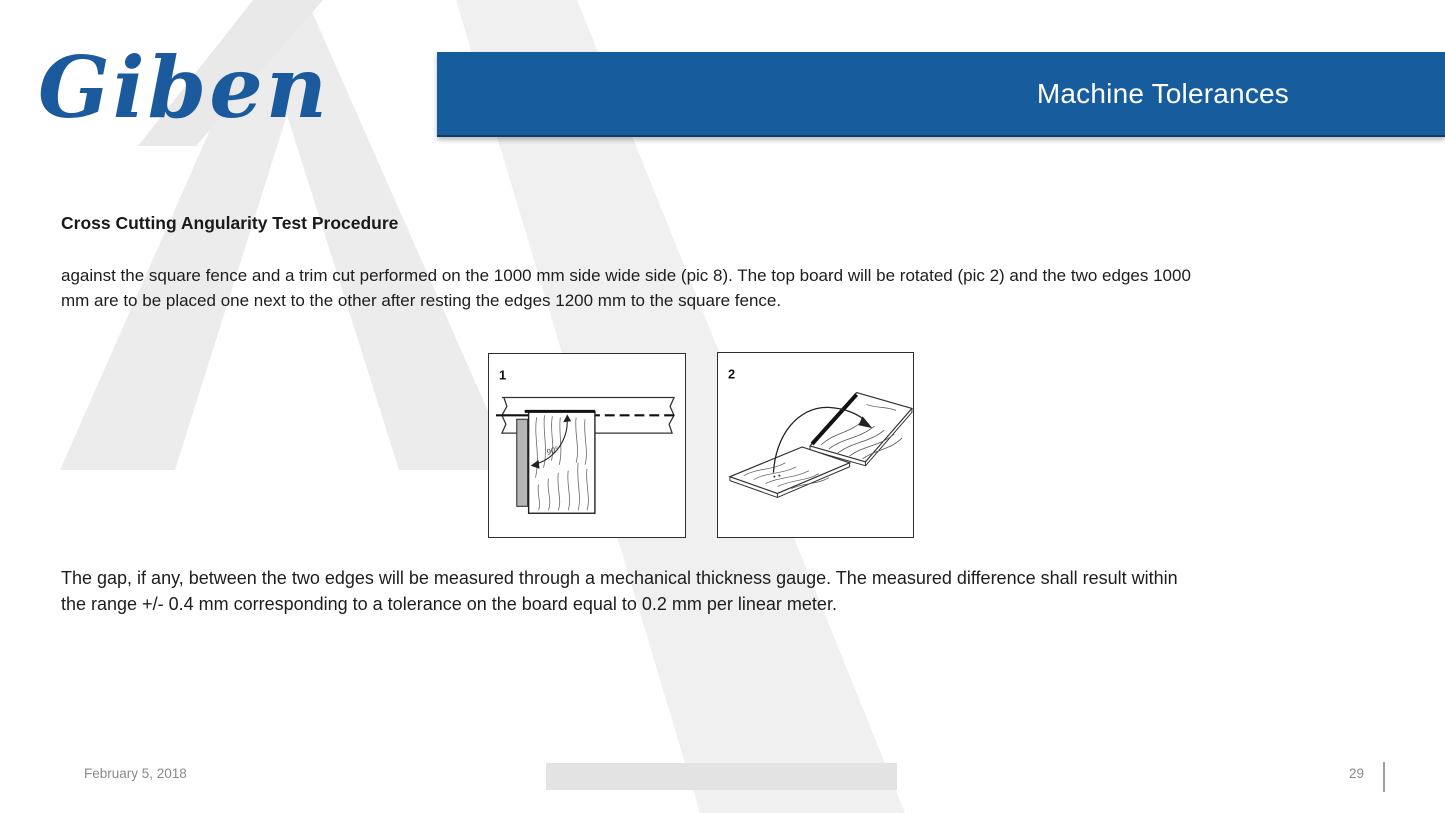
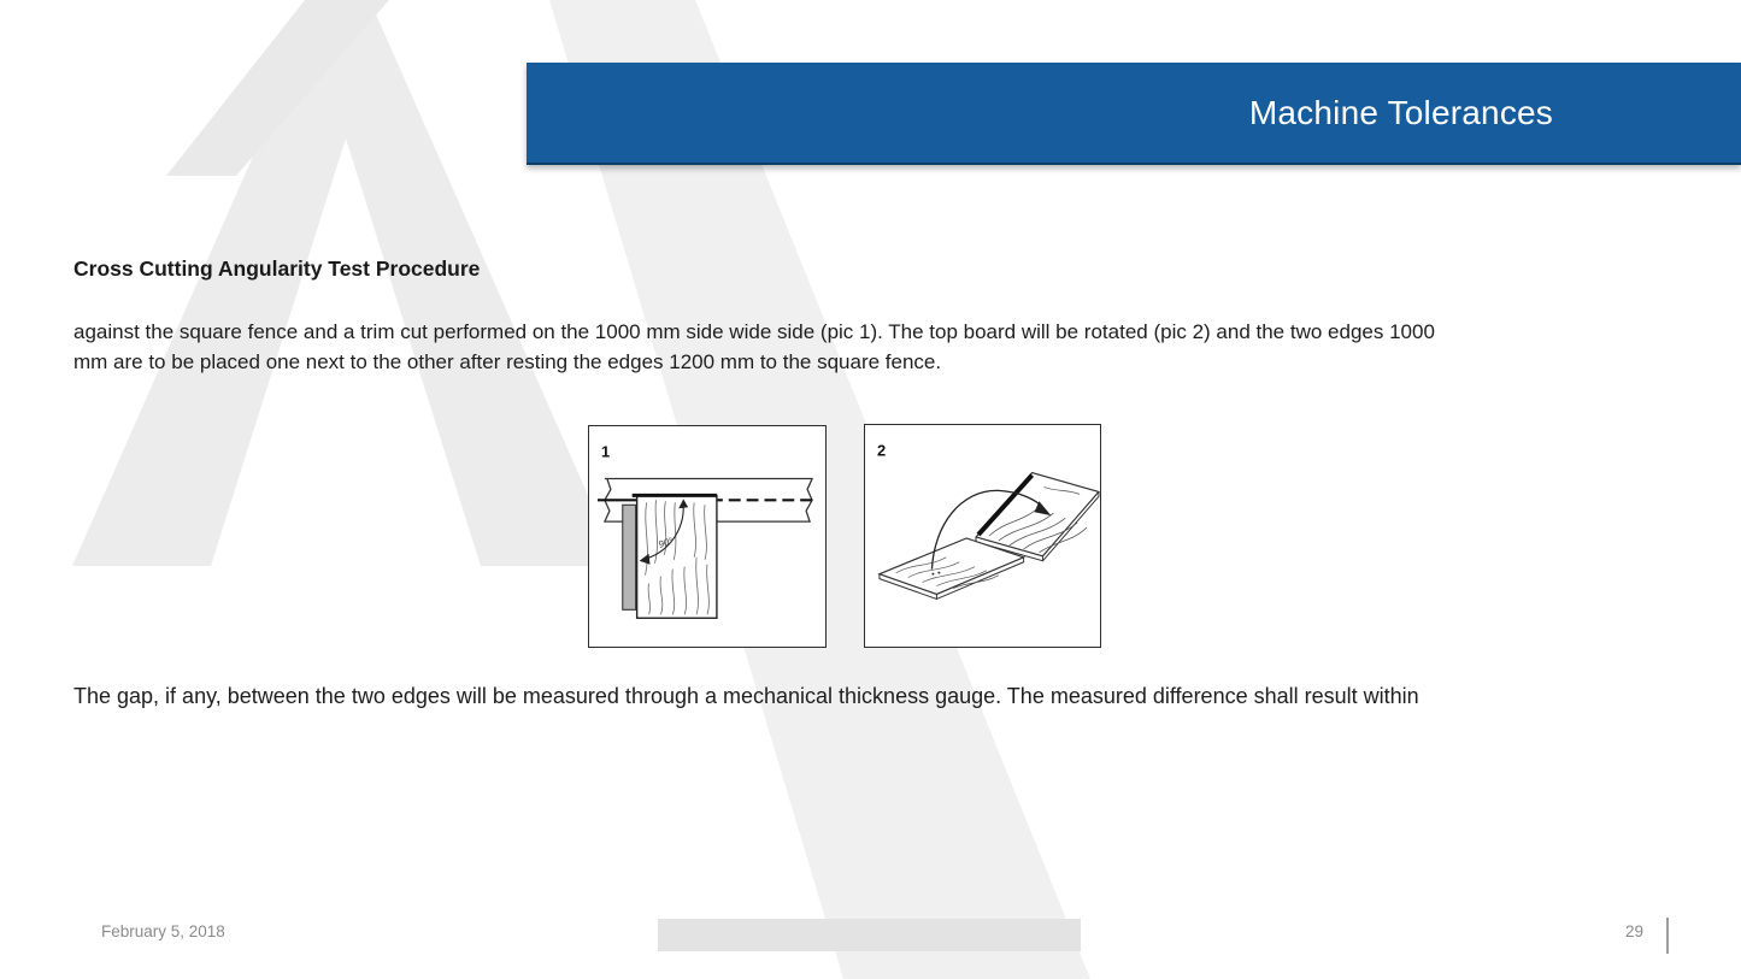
- Giben
  Machine Tolerances
  Cross Cutting Angularity Test Procedure
- against the square fence and a trim cut performed on the 1000 mm side wide side (pic 8). The top board will be rotated (pic 2) and the two edges 1000
+ against the square fence and a trim cut performed on the 1000 mm side wide side (pic 1). The top board will be rotated (pic 2) and the two edges 1000
  mm are to be placed one next to the other after resting the edges 1200 mm to the square fence.
  1
  2
  The gap, if any, between the two edges will be measured through a mechanical thickness gauge. The measured difference shall result within
- the range +/- 0.4 mm corresponding to a tolerance on the board equal to 0.2 mm per linear meter.
  February 5, 2018
  29
